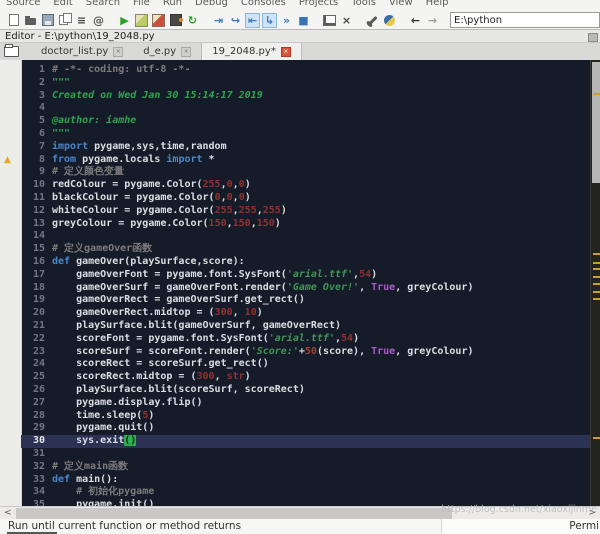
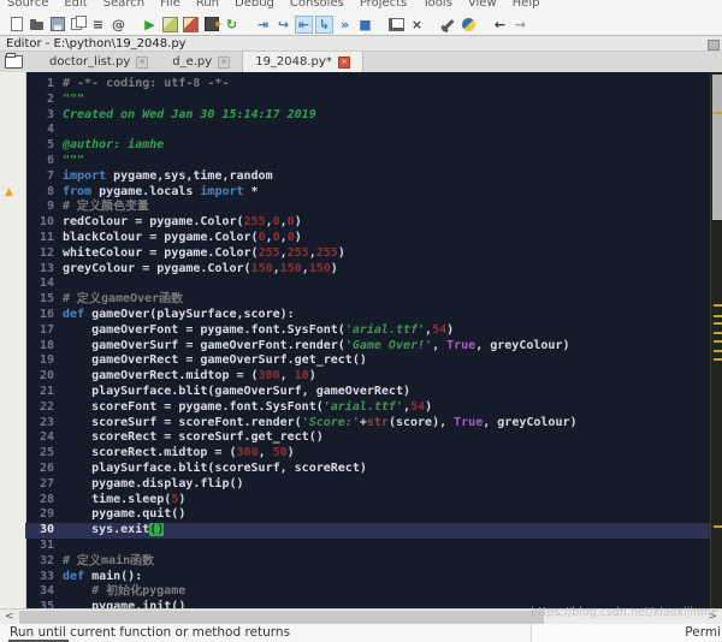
  Source
  Edit
  Search
  File
  Run
  Debug
  Consoles
  Projects
  Tools
  View
  Help
  ≡
  @
  ▶
  ↻
  ⇥
  ↪
  ⇤
  ↳
  »
  ■
  ×
  ←
  →
- E:\python
  Editor - E:\python\19_2048.py
  doctor_list.py
  d_e.py
  19_2048.py*
  ▲
  1 # -*- coding: utf-8 -*-
  2 """
  3 Created on Wed Jan 30 15:14:17 2019
  4
  5 @author: iamhe
  6 """
  7 import pygame,sys,time,random
  8 from pygame.locals import *
  9 # 定义颜色变量
  10 redColour = pygame.Color(255,0,0)
  11 blackColour = pygame.Color(0,0,0)
  12 whiteColour = pygame.Color(255,255,255)
  13 greyColour = pygame.Color(150,150,150)
  14
  15 # 定义gameOver函数
  16 def gameOver(playSurface,score):
  17 gameOverFont = pygame.font.SysFont('arial.ttf',54)
  18 gameOverSurf = gameOverFont.render('Game Over!', True, greyColour)
  19 gameOverRect = gameOverSurf.get_rect()
  20 gameOverRect.midtop = (300, 10)
  21 playSurface.blit(gameOverSurf, gameOverRect)
  22 scoreFont = pygame.font.SysFont('arial.ttf',54)
- 23 scoreSurf = scoreFont.render('Score:'+50(score), True, greyColour)
+ 23 scoreSurf = scoreFont.render('Score:'+str(score), True, greyColour)
  24 scoreRect = scoreSurf.get_rect()
- 25 scoreRect.midtop = (300, str)
+ 25 scoreRect.midtop = (300, 50)
  26 playSurface.blit(scoreSurf, scoreRect)
  27 pygame.display.flip()
  28 time.sleep(5)
  29 pygame.quit()
  30 sys.exit()
  31
  32 # 定义main函数
  33 def main():
  34 # 初始化pygame
  35 pygame.init()
  <
  >
  https://blog.csdn.net/xiaoxijinme
  Run until current function or method returns
  Permi
